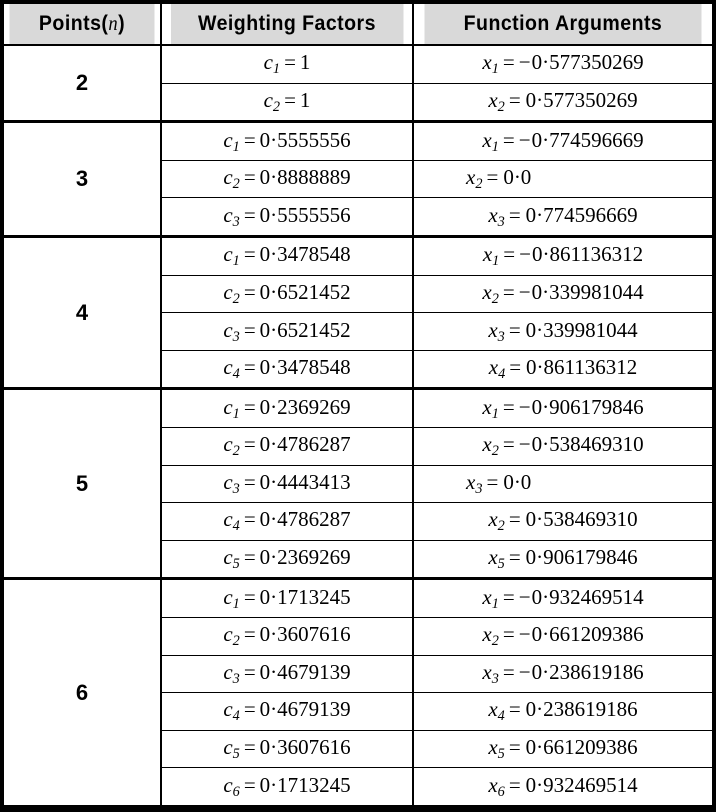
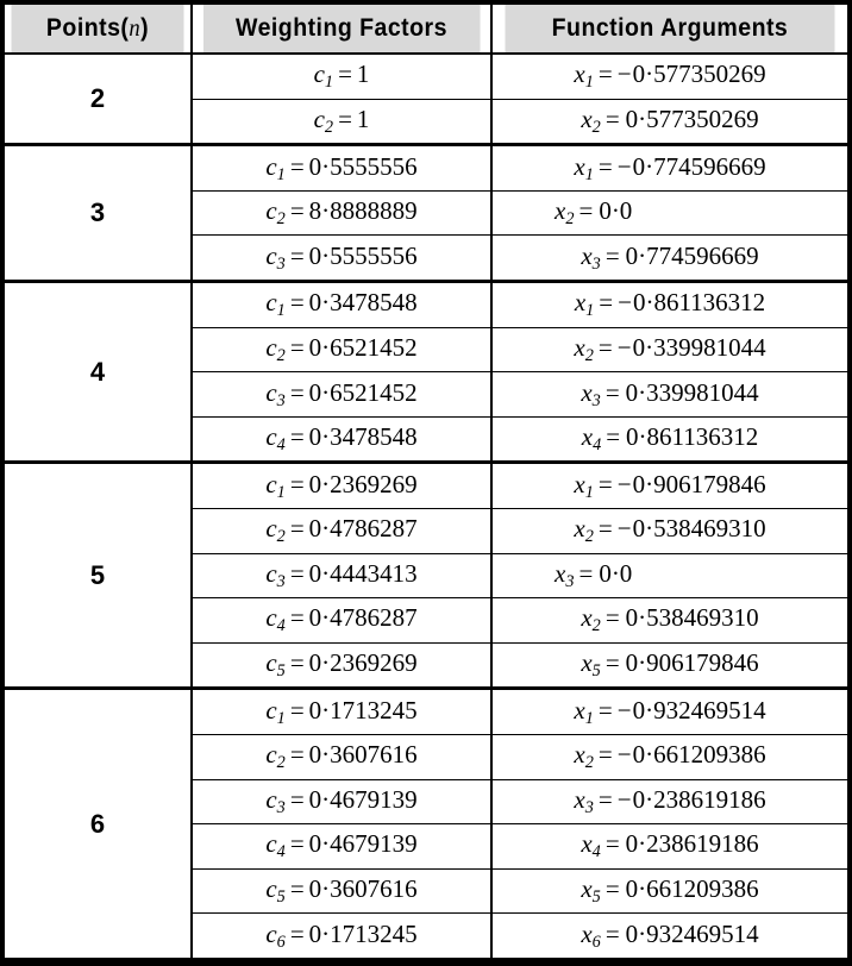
  Points(n)	Weighting Factors	Function Arguments
  2	c1 = 1	x1 = −0·577350269
  c2 = 1	x2 = 0·577350269
  3	c1 = 0·5555556	x1 = −0·774596669
- c2 = 0·8888889	x2 = 0·0
+ c2 = 8·8888889	x2 = 0·0
  c3 = 0·5555556	x3 = 0·774596669
  4	c1 = 0·3478548	x1 = −0·861136312
  c2 = 0·6521452	x2 = −0·339981044
  c3 = 0·6521452	x3 = 0·339981044
  c4 = 0·3478548	x4 = 0·861136312
  5	c1 = 0·2369269	x1 = −0·906179846
  c2 = 0·4786287	x2 = −0·538469310
  c3 = 0·4443413	x3 = 0·0
  c4 = 0·4786287	x2 = 0·538469310
  c5 = 0·2369269	x5 = 0·906179846
  6	c1 = 0·1713245	x1 = −0·932469514
  c2 = 0·3607616	x2 = −0·661209386
  c3 = 0·4679139	x3 = −0·238619186
  c4 = 0·4679139	x4 = 0·238619186
  c5 = 0·3607616	x5 = 0·661209386
  c6 = 0·1713245	x6 = 0·932469514
